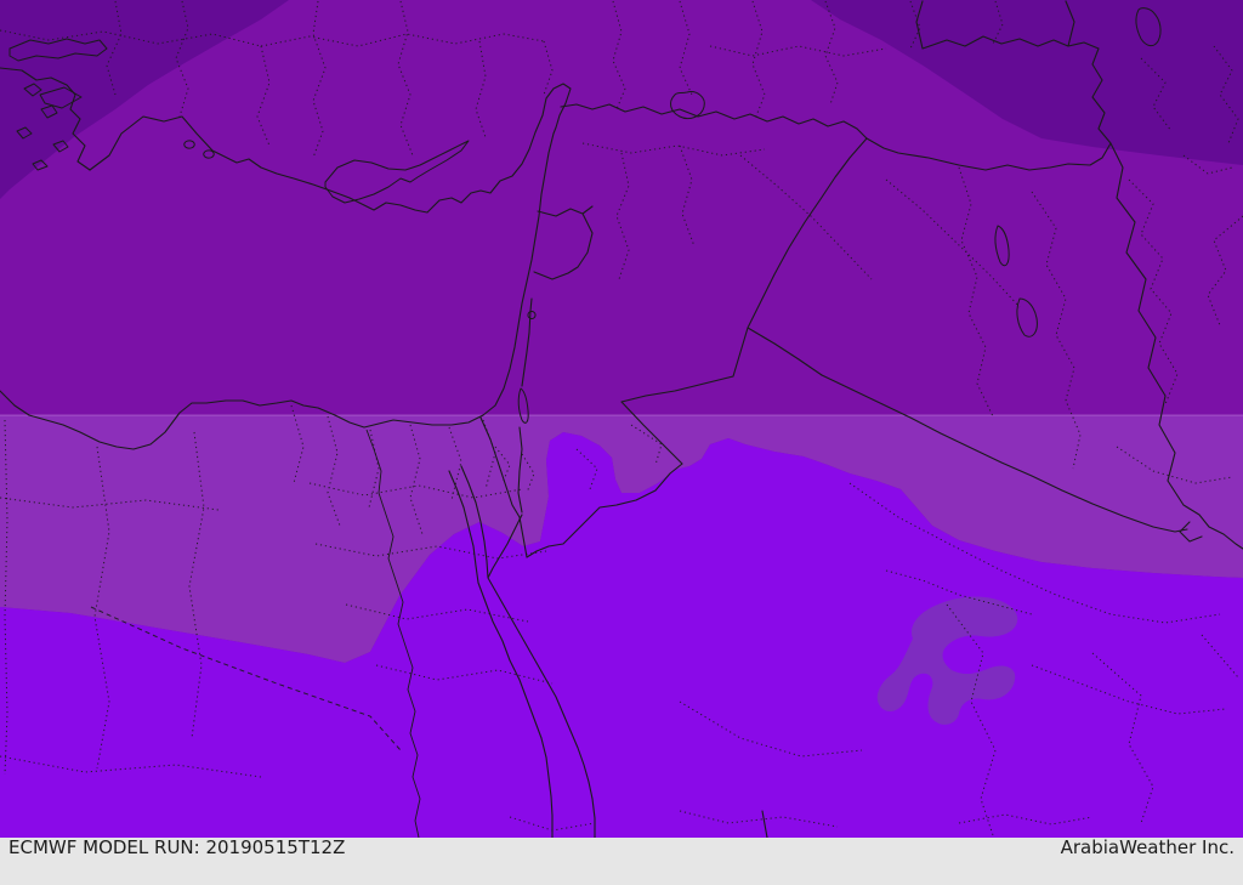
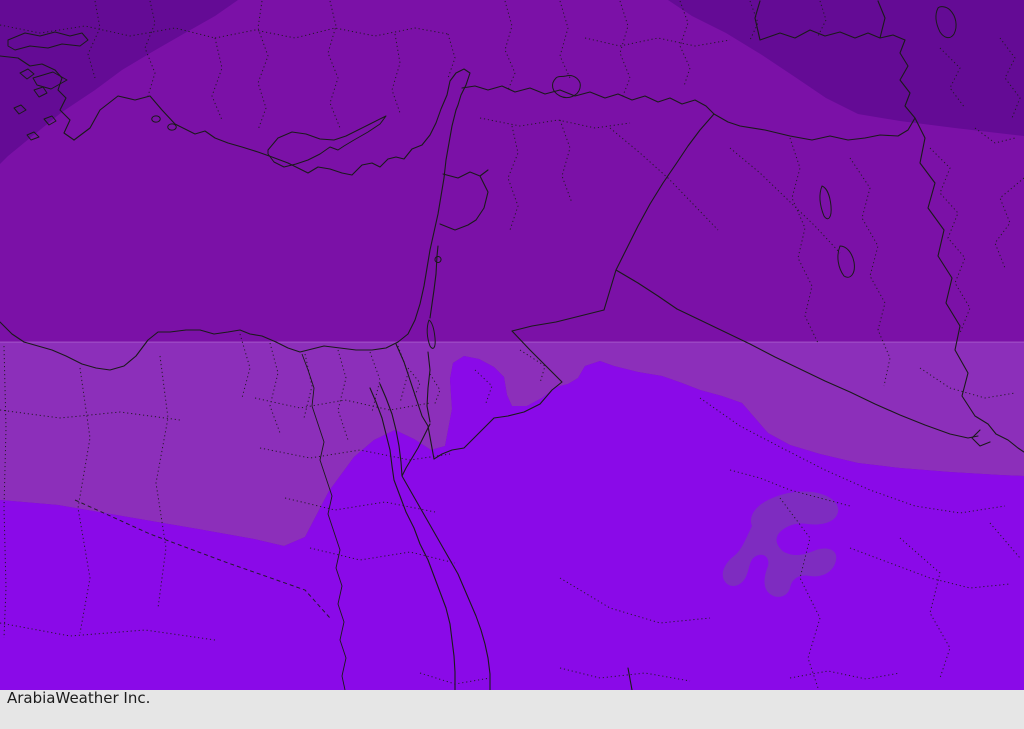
- ECMWF MODEL RUN: 20190515T12Z
  ArabiaWeather Inc.
